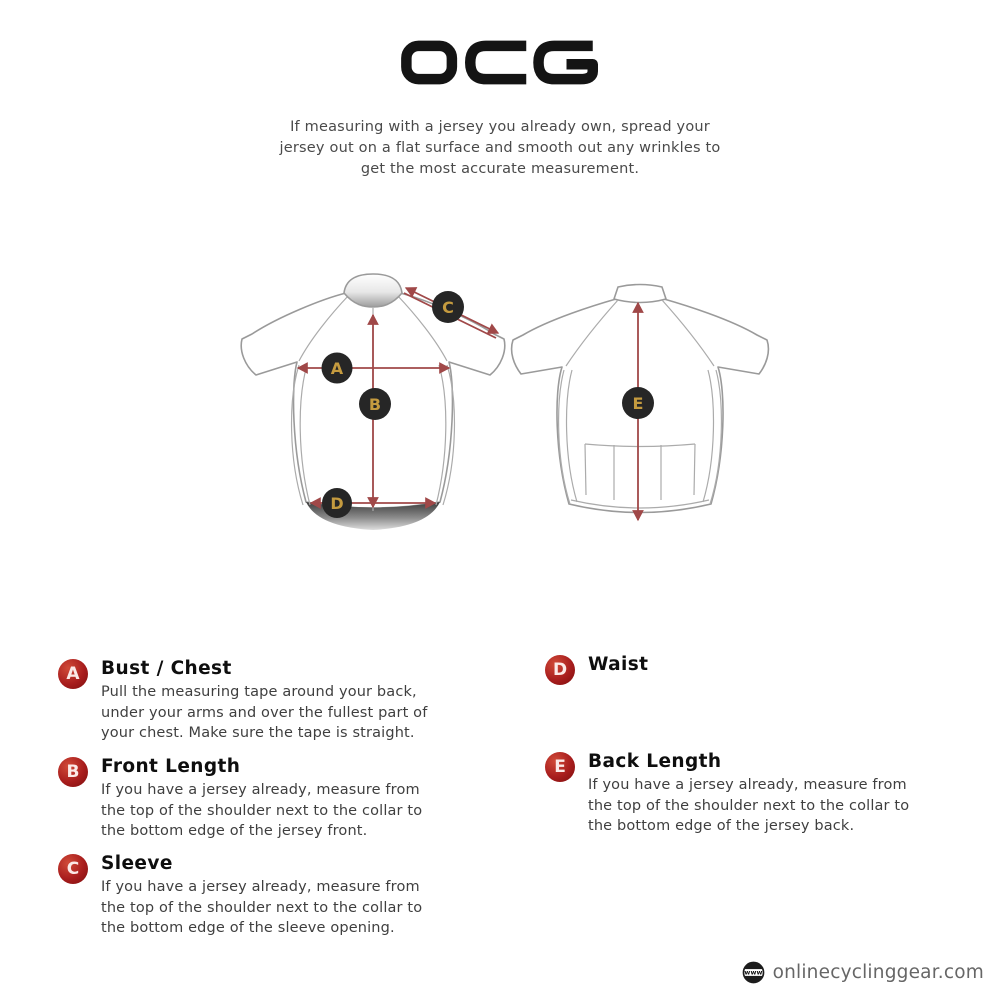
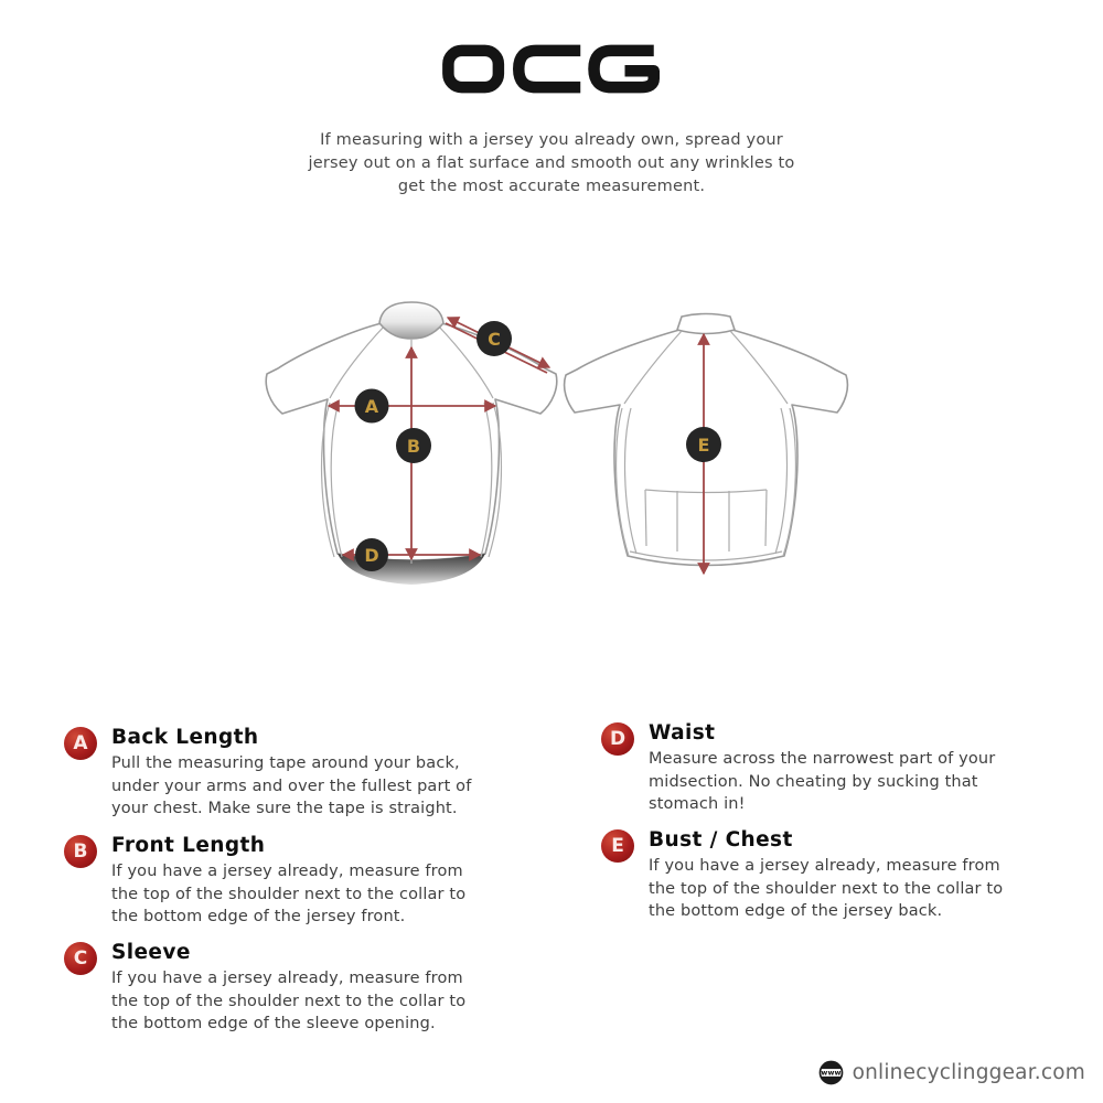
  If measuring with a jersey you already own, spread your
  jersey out on a flat surface and smooth out any wrinkles to
  get the most accurate measurement.
  A
  B
  C
  D
  E
  A
- Bust / Chest
+ Back Length
  Pull the measuring tape around your back,
  under your arms and over the fullest part of
  your chest. Make sure the tape is straight.
  B
  Front Length
  If you have a jersey already, measure from
  the top of the shoulder next to the collar to
  the bottom edge of the jersey front.
  C
  Sleeve
  If you have a jersey already, measure from
  the top of the shoulder next to the collar to
  the bottom edge of the sleeve opening.
  D
  Waist
+ Measure across the narrowest part of your
+ midsection. No cheating by sucking that
+ stomach in!
  E
- Back Length
+ Bust / Chest
  If you have a jersey already, measure from
  the top of the shoulder next to the collar to
  the bottom edge of the jersey back.
  www
  onlinecyclinggear.com
